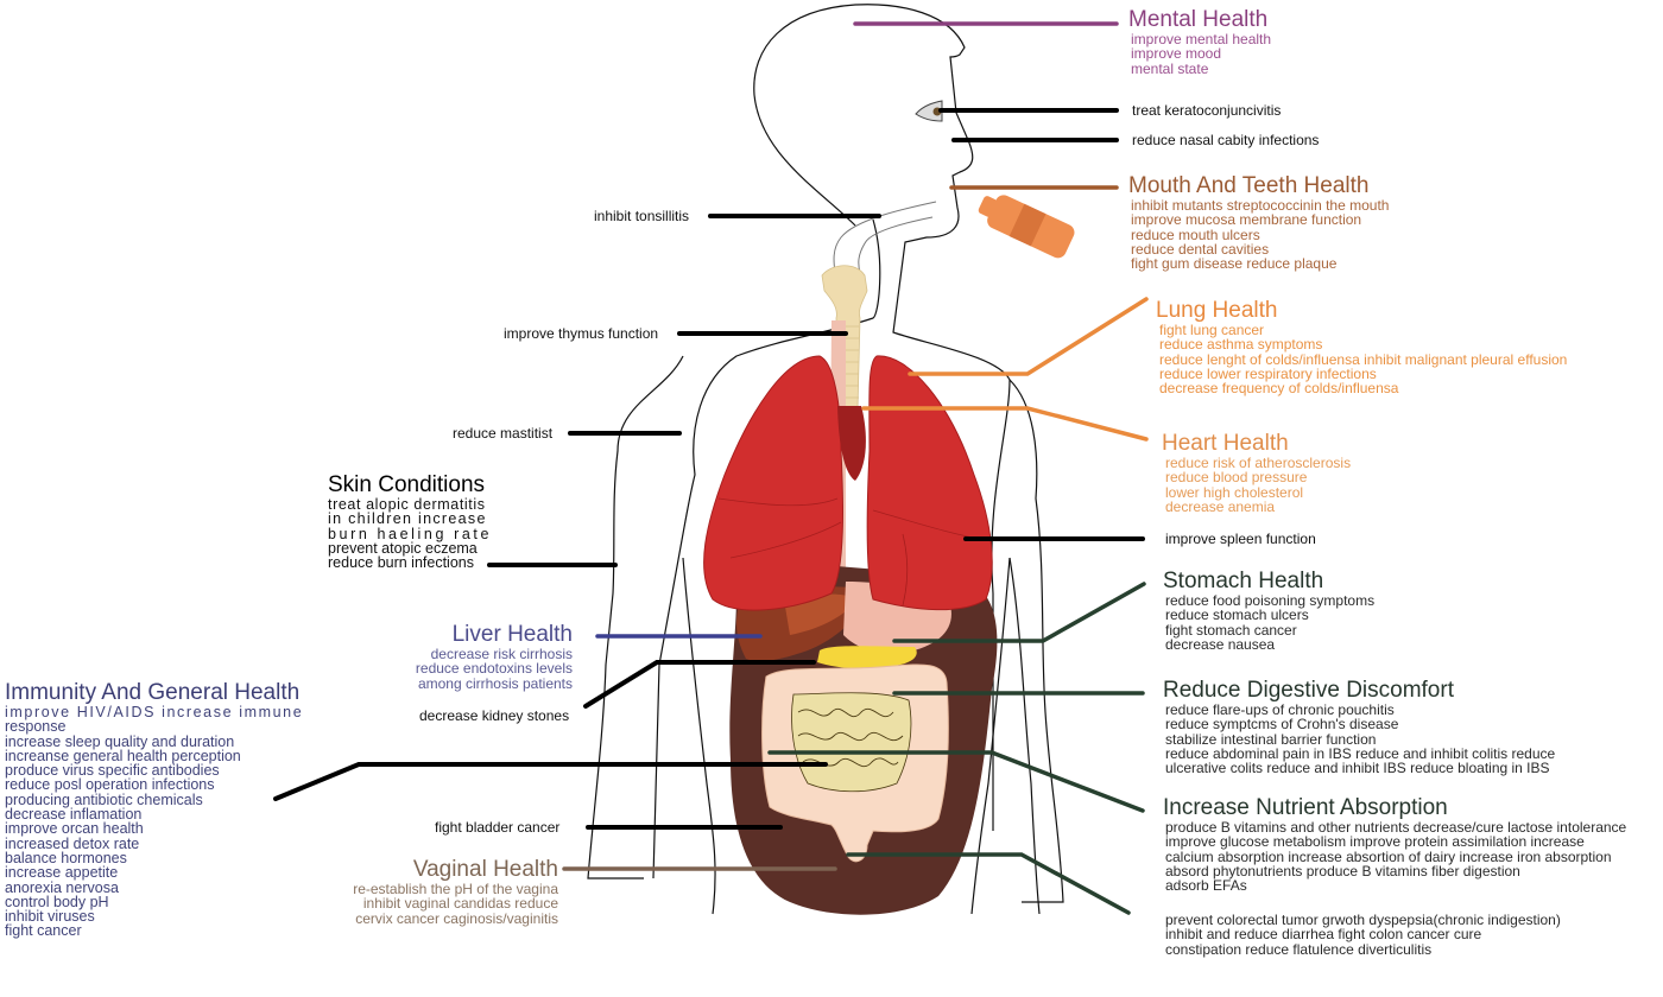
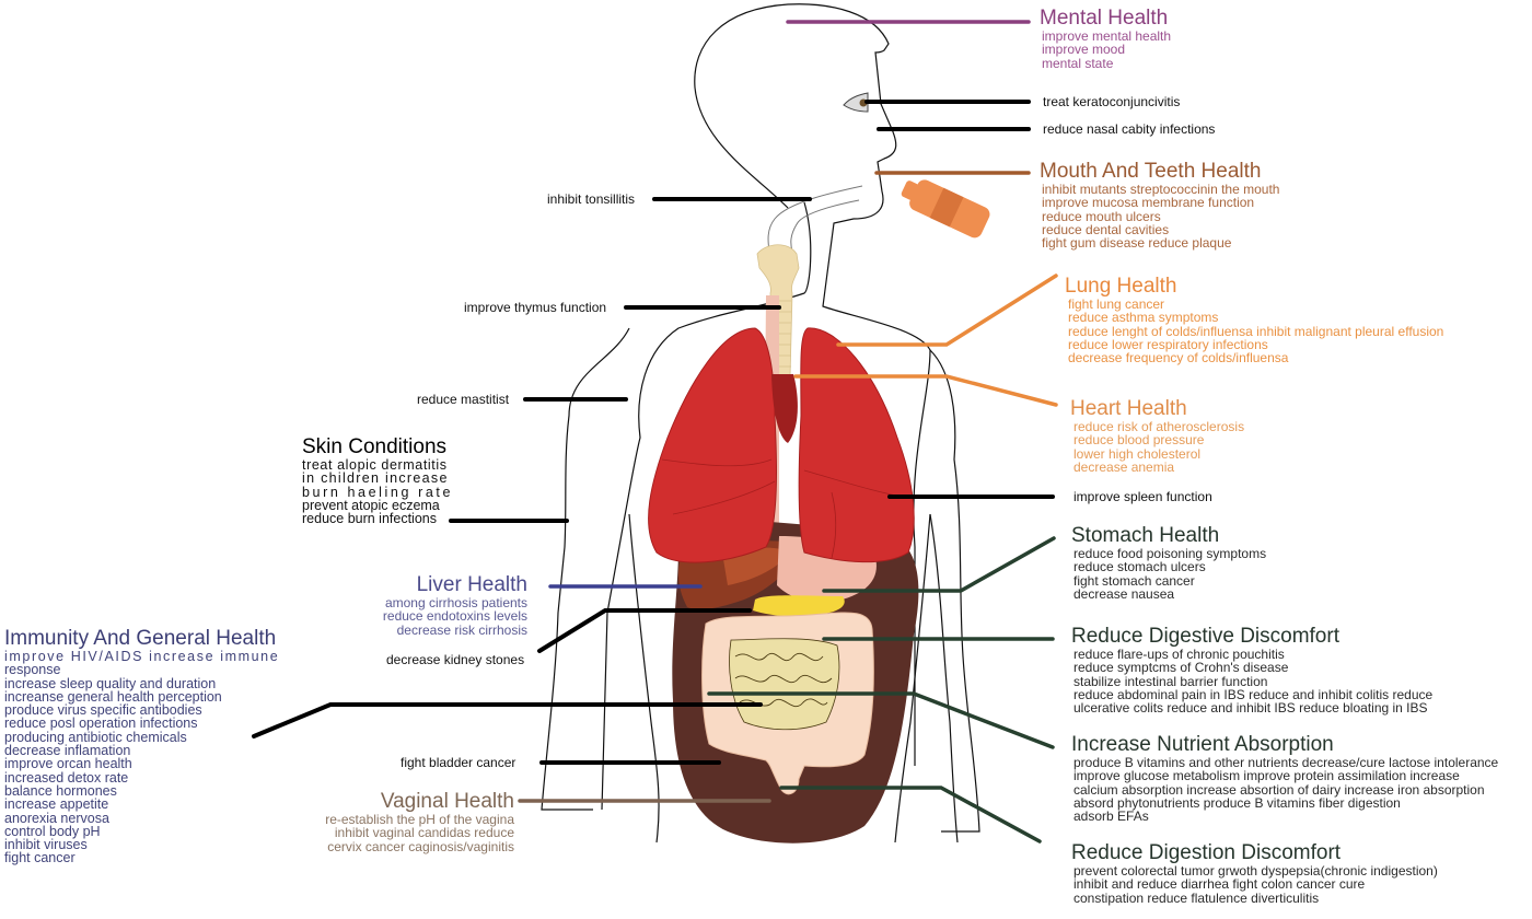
  Mental Health
  improve mental health
  improve mood
  mental state
  treat keratoconjuncivitis
  reduce nasal cabity infections
  Mouth And Teeth Health
  inhibit mutants streptococcinin the mouth
  improve mucosa membrane function
  reduce mouth ulcers
  reduce dental cavities
  fight gum disease reduce plaque
  Lung Health
  fight lung cancer
  reduce asthma symptoms
  reduce lenght of colds/influensa inhibit malignant pleural effusion
  reduce lower respiratory infections
  decrease frequency of colds/influensa
  Heart Health
  reduce risk of atherosclerosis
  reduce blood pressure
  lower high cholesterol
  decrease anemia
  improve spleen function
  Stomach Health
  reduce food poisoning symptoms
  reduce stomach ulcers
  fight stomach cancer
  decrease nausea
  Reduce Digestive Discomfort
  reduce flare-ups of chronic pouchitis
  reduce symptcms of Crohn's disease
  stabilize intestinal barrier function
  reduce abdominal pain in IBS reduce and inhibit colitis reduce
  ulcerative colits reduce and inhibit IBS reduce bloating in IBS
  Increase Nutrient Absorption
  produce B vitamins and other nutrients decrease/cure lactose intolerance
  improve glucose metabolism improve protein assimilation increase
  calcium absorption increase absortion of dairy increase iron absorption
  absord phytonutrients produce B vitamins fiber digestion
  adsorb EFAs
+ Reduce Digestion Discomfort
  prevent colorectal tumor grwoth dyspepsia(chronic indigestion)
  inhibit and reduce diarrhea fight colon cancer cure
  constipation reduce flatulence diverticulitis
  inhibit tonsillitis
  improve thymus function
  reduce mastitist
  Skin Conditions
  treat alopic dermatitis
  in children increase
  burn haeling rate
  prevent atopic eczema
  reduce burn infections
  Liver Health
- decrease risk cirrhosis
+ among cirrhosis patients
  reduce endotoxins levels
- among cirrhosis patients
+ decrease risk cirrhosis
  decrease kidney stones
  Immunity And General Health
  improve HIV/AIDS increase immune
  response
  increase sleep quality and duration
  increanse general health perception
  produce virus specific antibodies
  reduce posl operation infections
  producing antibiotic chemicals
  decrease inflamation
  improve orcan health
  increased detox rate
  balance hormones
  increase appetite
  anorexia nervosa
  control body pH
  inhibit viruses
  fight cancer
  fight bladder cancer
  Vaginal Health
  re-establish the pH of the vagina
  inhibit vaginal candidas reduce
  cervix cancer caginosis/vaginitis
